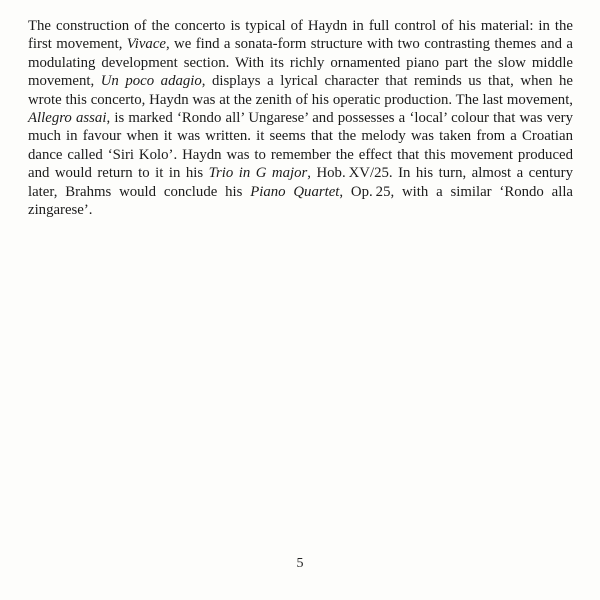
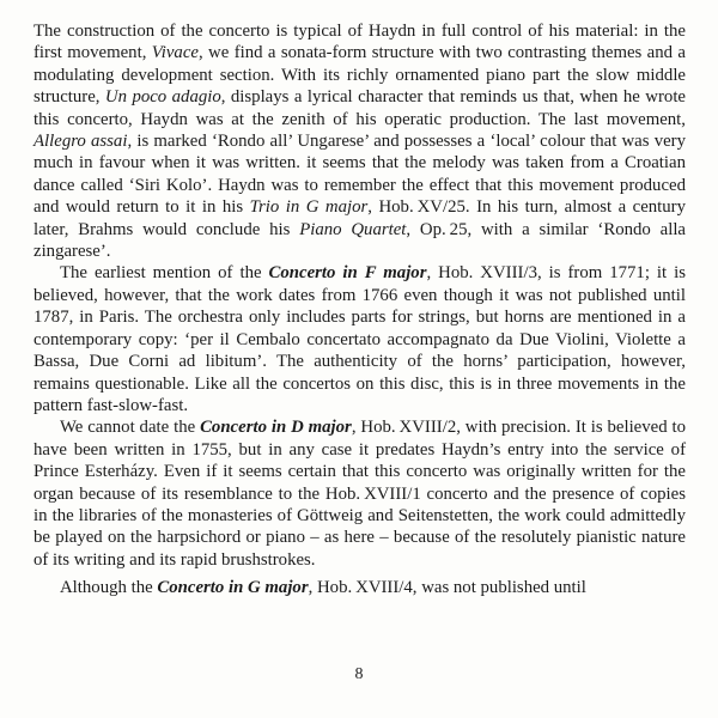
- The construction of the concerto is typical of Haydn in full control of his material: in the first movement, Vivace, we find a sonata-form structure with two contrasting themes and a modulating development section. With its richly ornamented piano part the slow middle movement, Un poco adagio, displays a lyrical character that reminds us that, when he wrote this concerto, Haydn was at the zenith of his operatic production. The last movement, Allegro assai, is marked ‘Rondo all’ Ungarese’ and possesses a ‘local’ colour that was very much in favour when it was written. it seems that the melody was taken from a Croatian dance called ‘Siri Kolo’. Haydn was to remember the effect that this movement produced and would return to it in his Trio in G major, Hob. XV/25. In his turn, almost a century later, Brahms would conclude his Piano Quartet, Op. 25, with a similar ‘Rondo alla zingarese’.
+ The construction of the concerto is typical of Haydn in full control of his material: in the first movement, Vivace, we find a sonata-form structure with two contrasting themes and a modulating development section. With its richly ornamented piano part the slow middle structure, Un poco adagio, displays a lyrical character that reminds us that, when he wrote this concerto, Haydn was at the zenith of his operatic production. The last movement, Allegro assai, is marked ‘Rondo all’ Ungarese’ and possesses a ‘local’ colour that was very much in favour when it was written. it seems that the melody was taken from a Croatian dance called ‘Siri Kolo’. Haydn was to remember the effect that this movement produced and would return to it in his Trio in G major, Hob. XV/25. In his turn, almost a century later, Brahms would conclude his Piano Quartet, Op. 25, with a similar ‘Rondo alla zingarese’.
+ The earliest mention of the Concerto in F major, Hob. XVIII/3, is from 1771; it is believed, however, that the work dates from 1766 even though it was not published until 1787, in Paris. The orchestra only includes parts for strings, but horns are mentioned in a contemporary copy: ‘per il Cembalo concertato accompagnato da Due Violini, Violette a Bassa, Due Corni ad libitum’. The authenticity of the horns’ participation, however, remains questionable. Like all the concertos on this disc, this is in three movements in the pattern fast-slow-fast.
+ We cannot date the Concerto in D major, Hob. XVIII/2, with precision. It is believed to have been written in 1755, but in any case it predates Haydn’s entry into the service of Prince Esterházy. Even if it seems certain that this concerto was originally written for the organ because of its resemblance to the Hob. XVIII/1 concerto and the presence of copies in the libraries of the monasteries of Göttweig and Seitenstetten, the work could admittedly be played on the harpsichord or piano – as here – because of the resolutely pianistic nature of its writing and its rapid brushstrokes.
+ Although the Concerto in G major, Hob. XVIII/4, was not published until
- 5
+ 8
